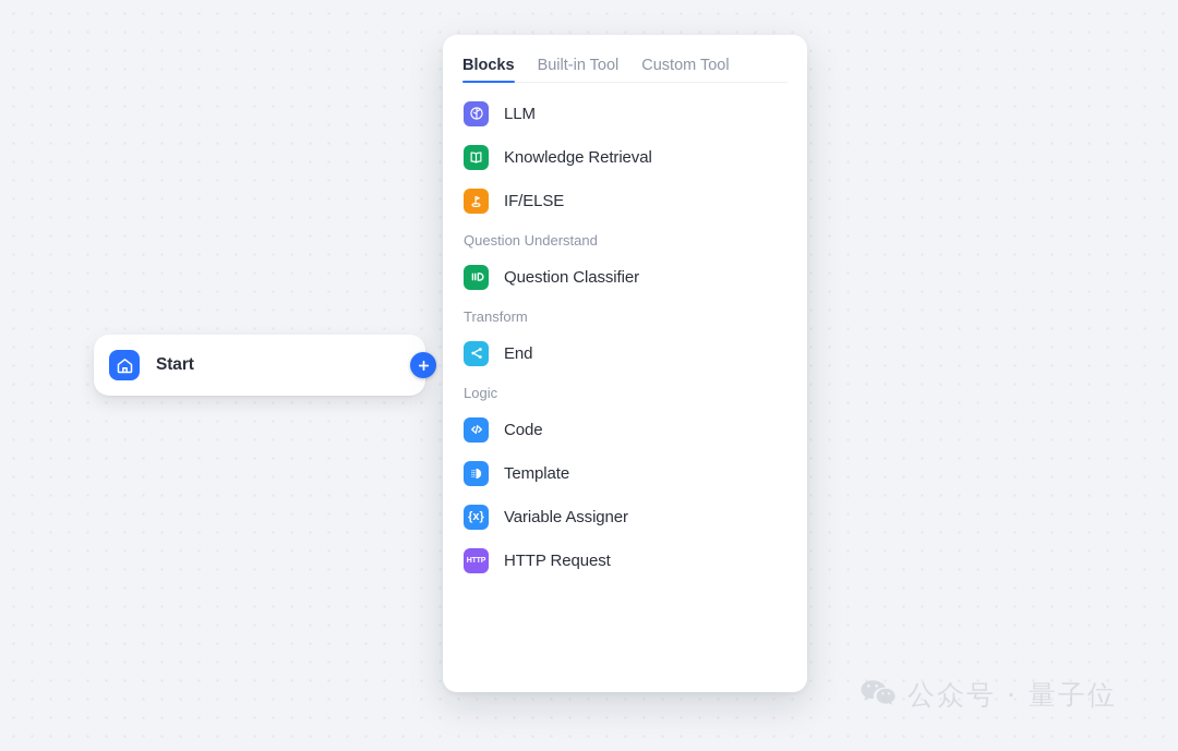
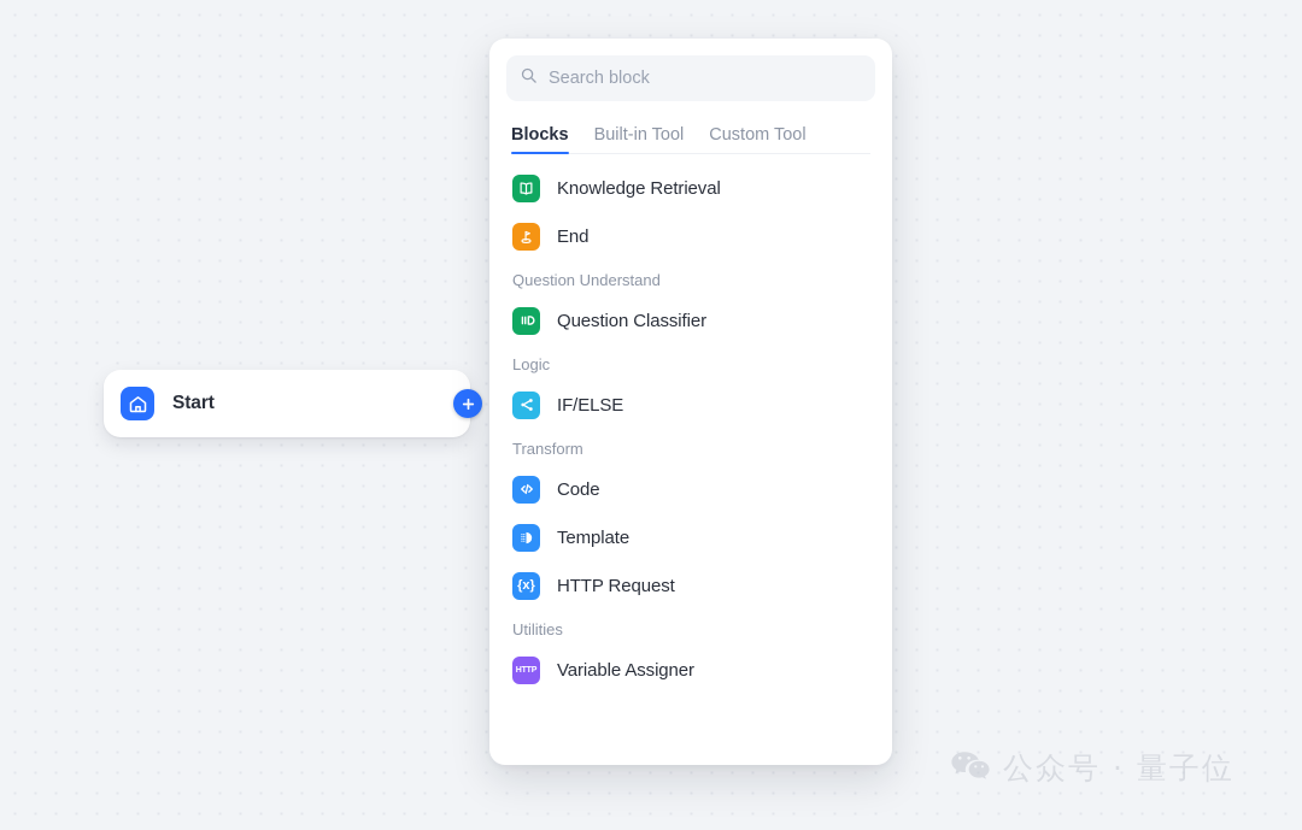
  Start
+ Search block
  Blocks
  Built-in Tool
  Custom Tool
- LLM
  Knowledge Retrieval
- IF/ELSE
+ End
  Question Understand
  Question Classifier
- Transform
+ Logic
- End
+ IF/ELSE
- Logic
+ Transform
  Code
  Template
  {x}
- Variable Assigner
+ HTTP Request
+ Utilities
- HTTP Request
+ Variable Assigner
  公众号 · 量子位
